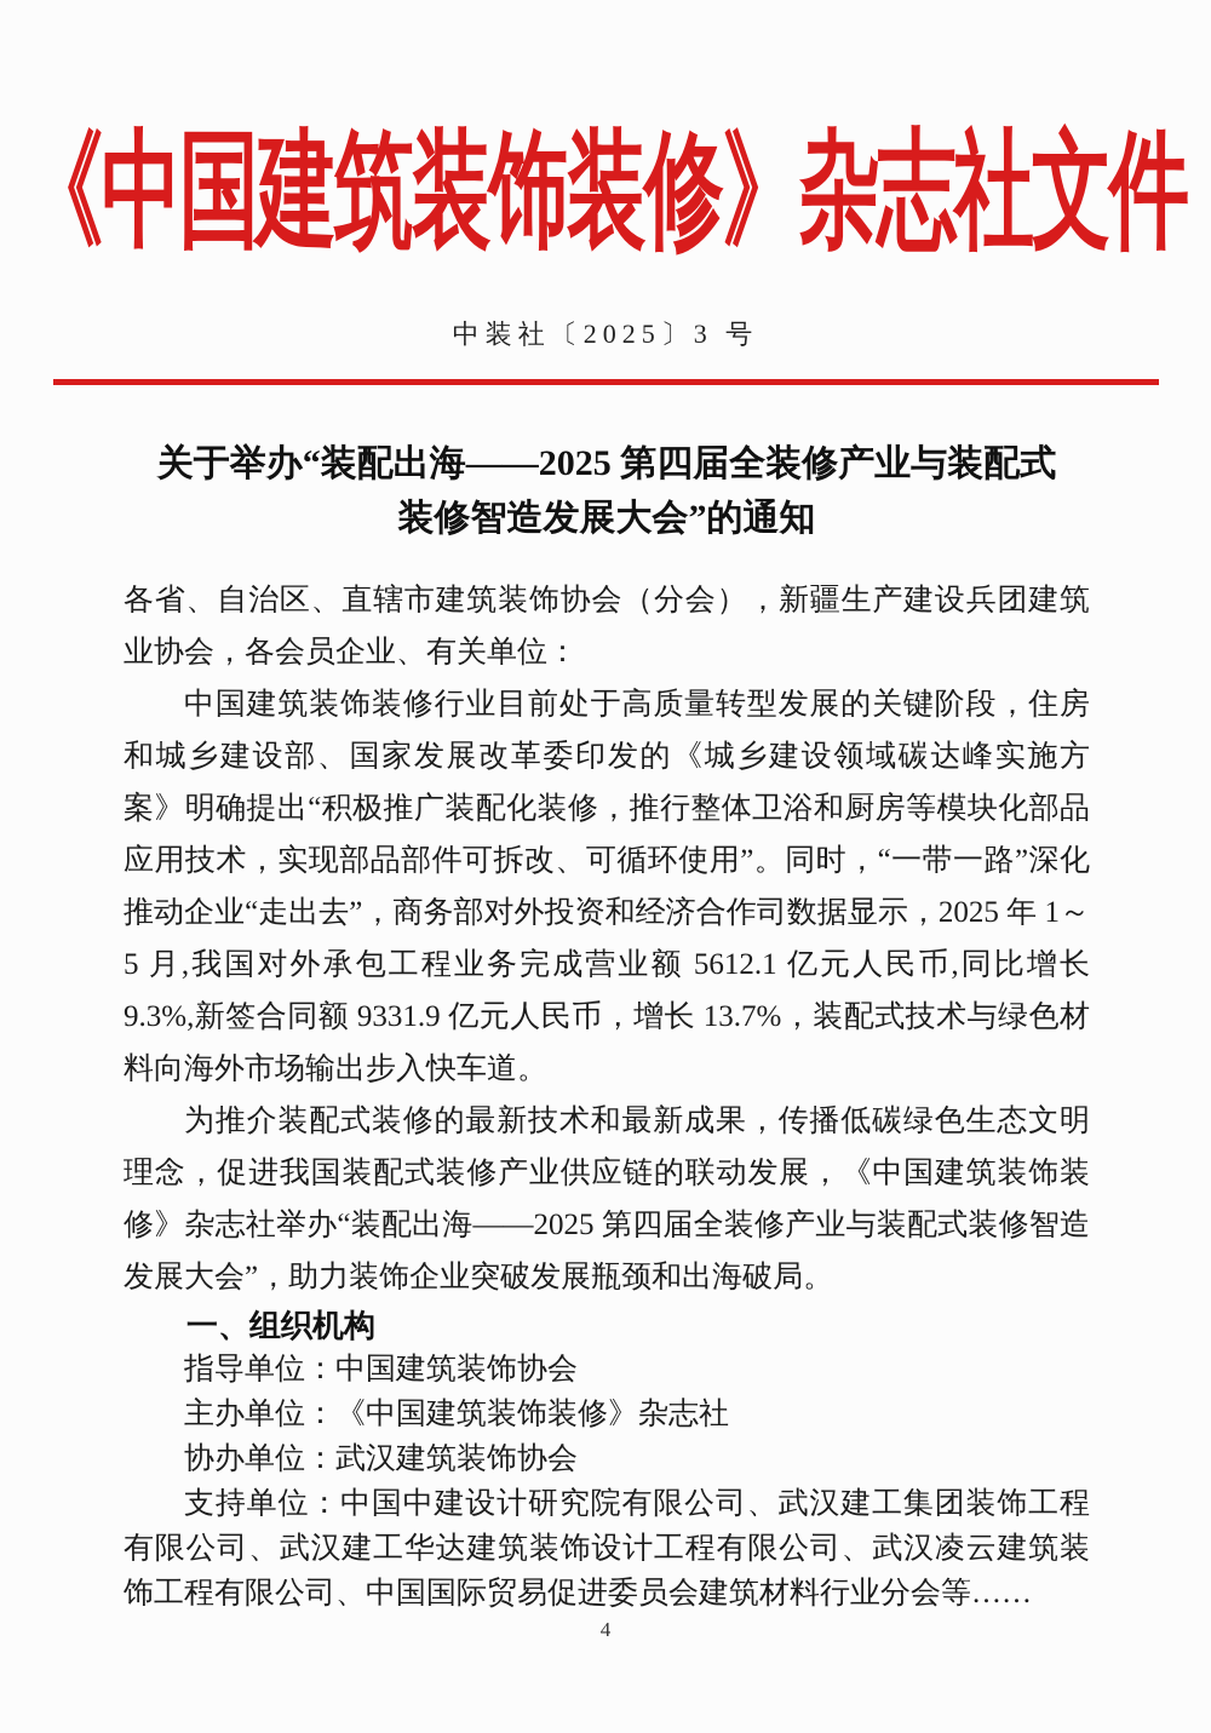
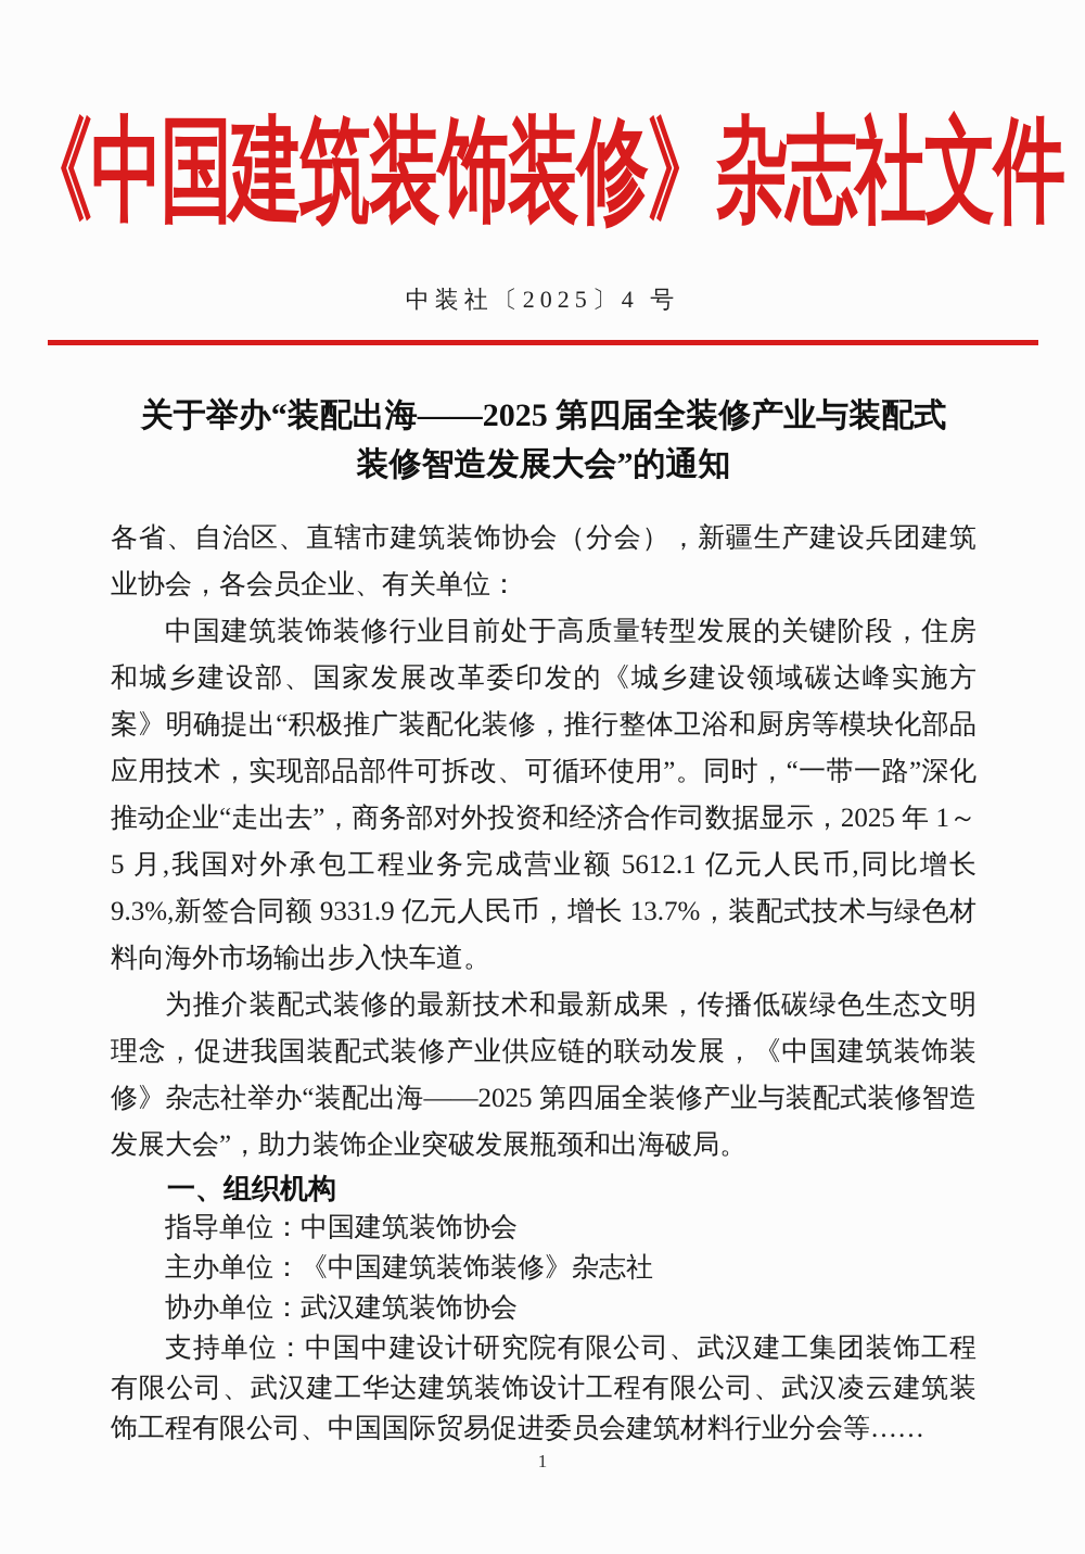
  《中国建筑装饰装修》杂志社文件
- 中装社〔2025〕3 号
+ 中装社〔2025〕4 号
  关于举办“装配出海——2025 第四届全装修产业与装配式
  装修智造发展大会”的通知
  各省、自治区、直辖市建筑装饰协会（分会），新疆生产建设兵团建筑业协会，各会员企业、有关单位：
  中国建筑装饰装修行业目前处于高质量转型发展的关键阶段，住房和城乡建设部、国家发展改革委印发的《城乡建设领域碳达峰实施方案》明确提出“积极推广装配化装修，推行整体卫浴和厨房等模块化部品应用技术，实现部品部件可拆改、可循环使用”。同时，“一带一路”深化推动企业“走出去”，商务部对外投资和经济合作司数据显示，2025 年 1～5 月,我国对外承包工程业务完成营业额 5612.1 亿元人民币,同比增长 9.3%,新签合同额 9331.9 亿元人民币，增长 13.7%，装配式技术与绿色材料向海外市场输出步入快车道。
  为推介装配式装修的最新技术和最新成果，传播低碳绿色生态文明理念，促进我国装配式装修产业供应链的联动发展，《中国建筑装饰装修》杂志社举办“装配出海——2025 第四届全装修产业与装配式装修智造发展大会”，助力装饰企业突破发展瓶颈和出海破局。
  一、组织机构
  指导单位：中国建筑装饰协会
  主办单位：《中国建筑装饰装修》杂志社
  协办单位：武汉建筑装饰协会
  支持单位：中国中建设计研究院有限公司、武汉建工集团装饰工程有限公司、武汉建工华达建筑装饰设计工程有限公司、武汉凌云建筑装饰工程有限公司、中国国际贸易促进委员会建筑材料行业分会等……
- 4
+ 1
